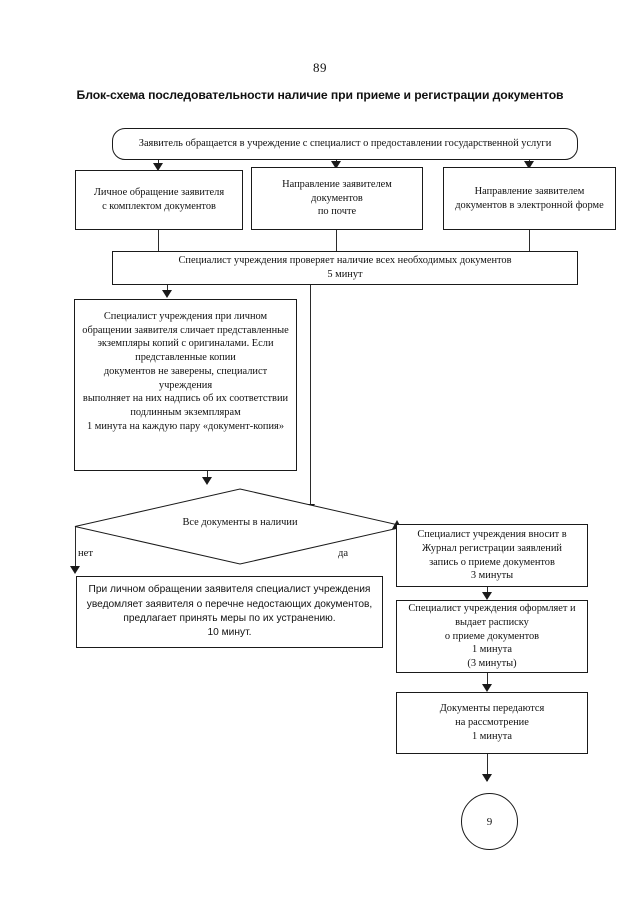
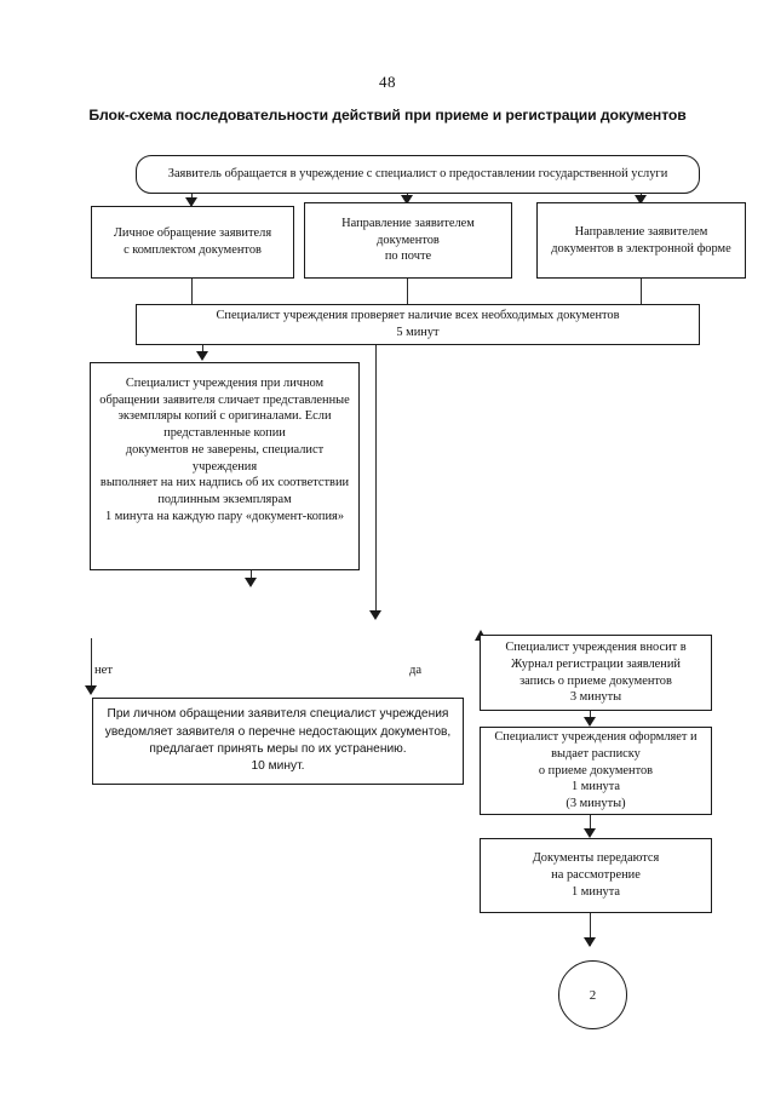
- 89
+ 48
- Блок-схема последовательности наличие при приеме и регистрации документов
+ Блок-схема последовательности действий при приеме и регистрации документов
  Заявитель обращается в учреждение с специалист о предоставлении государственной услуги
  Личное обращение заявителя
  с комплектом документов
  Направление заявителем документов
  по почте
  Направление заявителем
  документов в электронной форме
  Специалист учреждения проверяет наличие всех необходимых документов
  5 минут
  Специалист учреждения при личном
  обращении заявителя сличает представленные
  экземпляры копий с оригиналами. Если
  представленные копии
  документов не заверены, специалист
  учреждения
  выполняет на них надпись об их соответствии
  подлинным экземплярам
  1 минута на каждую пару «документ-копия»
- Все документы в наличии
  нет
  да
  При личном обращении заявителя специалист учреждения
  уведомляет заявителя о перечне недостающих документов,
  предлагает принять меры по их устранению.
  10 минут.
  Специалист учреждения вносит в
  Журнал регистрации заявлений
  запись о приеме документов
  3 минуты
  Специалист учреждения оформляет и
  выдает расписку
  о приеме документов
  1 минута
  (3 минуты)
  Документы передаются
  на рассмотрение
  1 минута
- 9
+ 2
